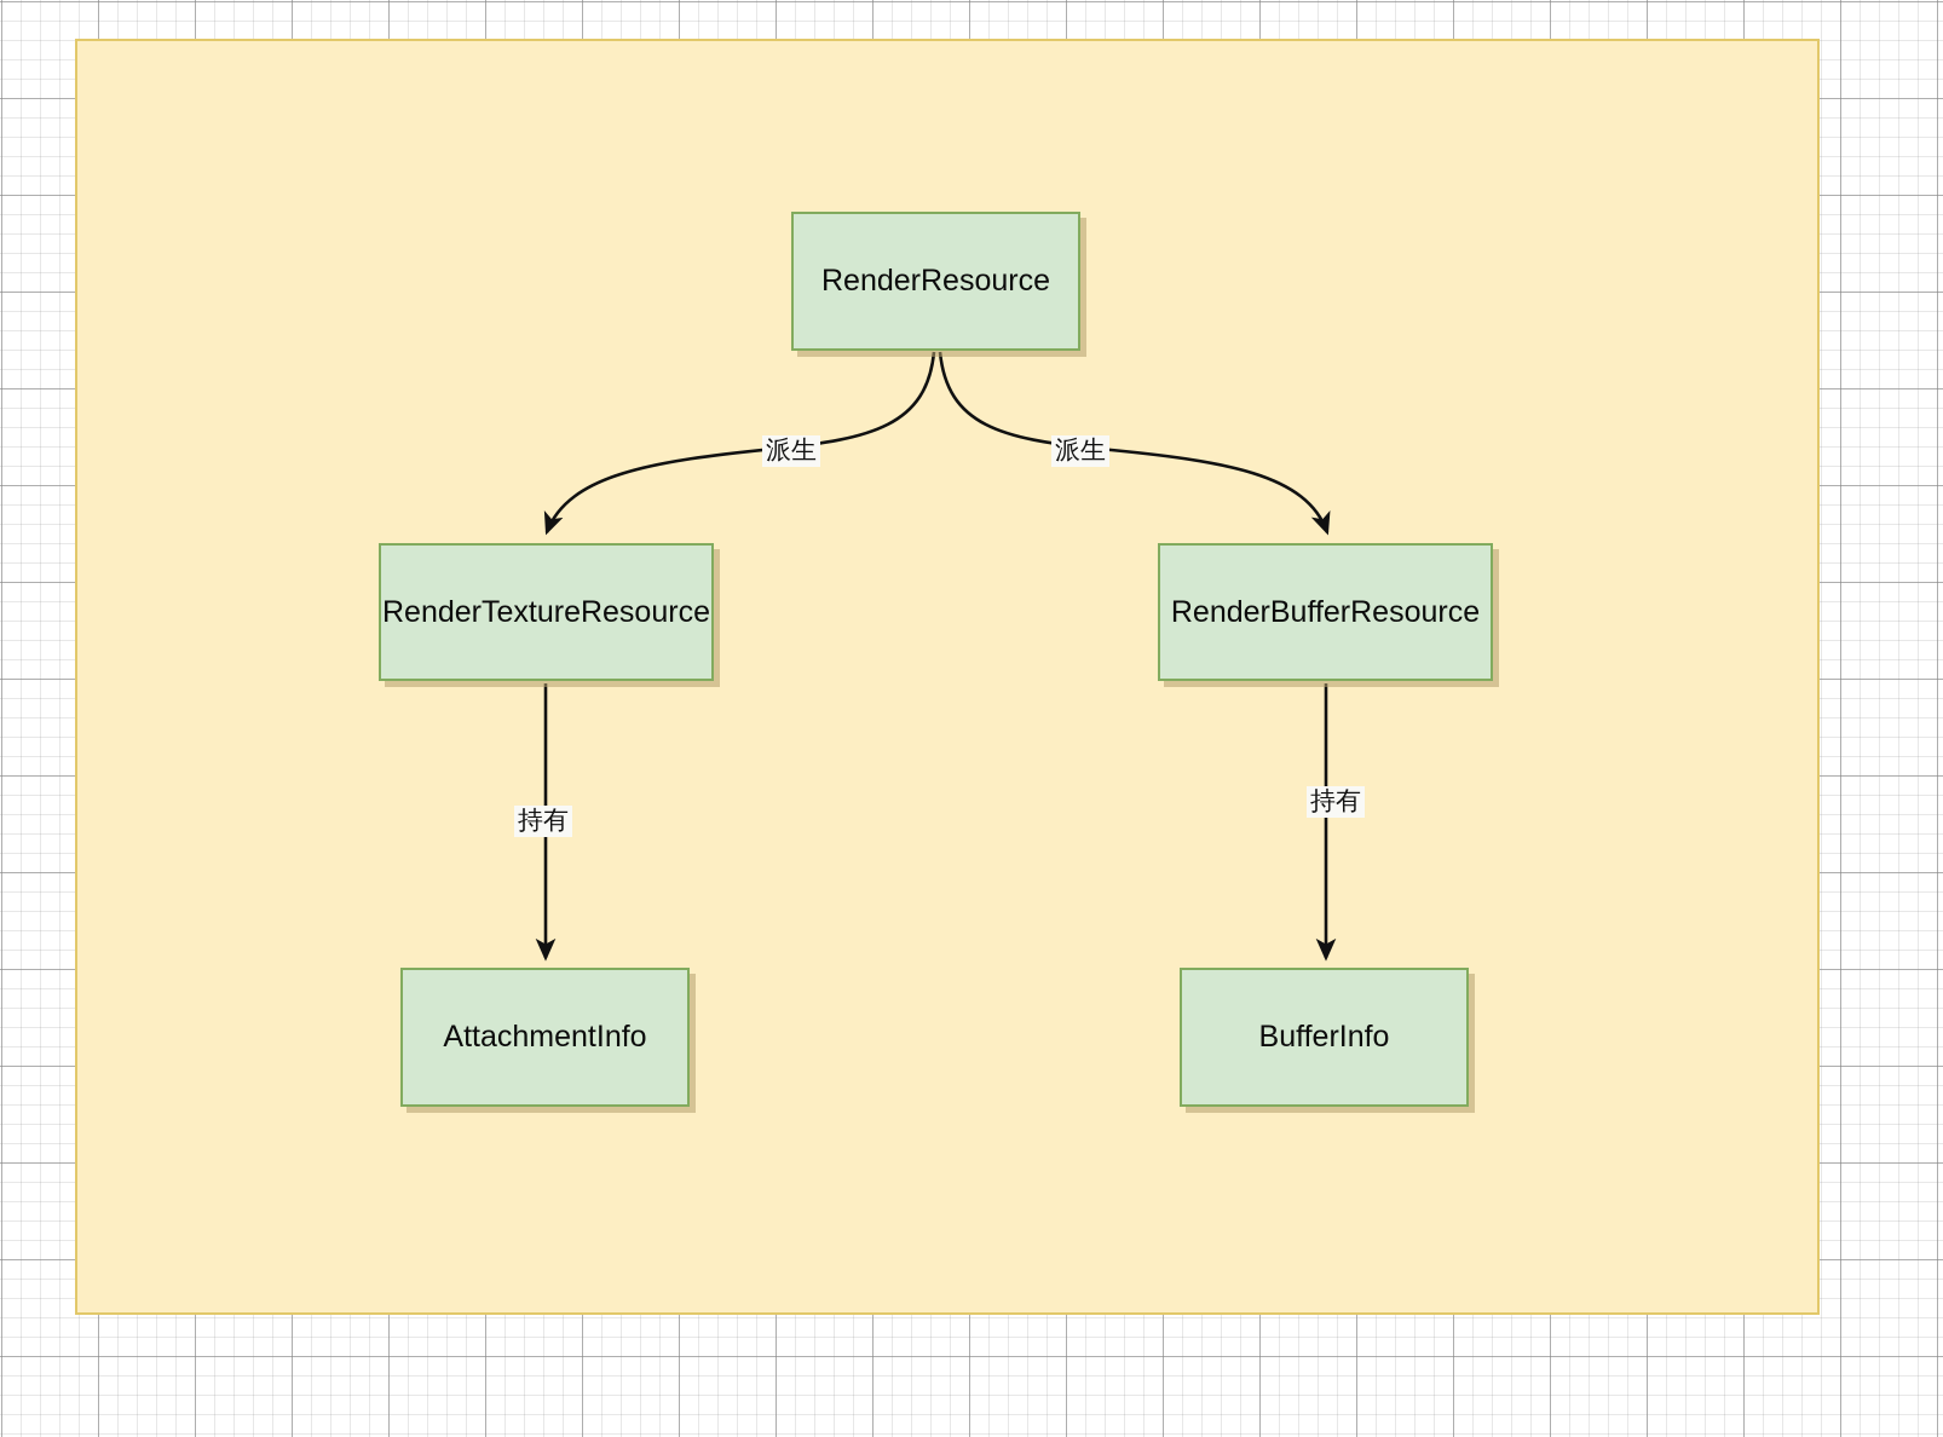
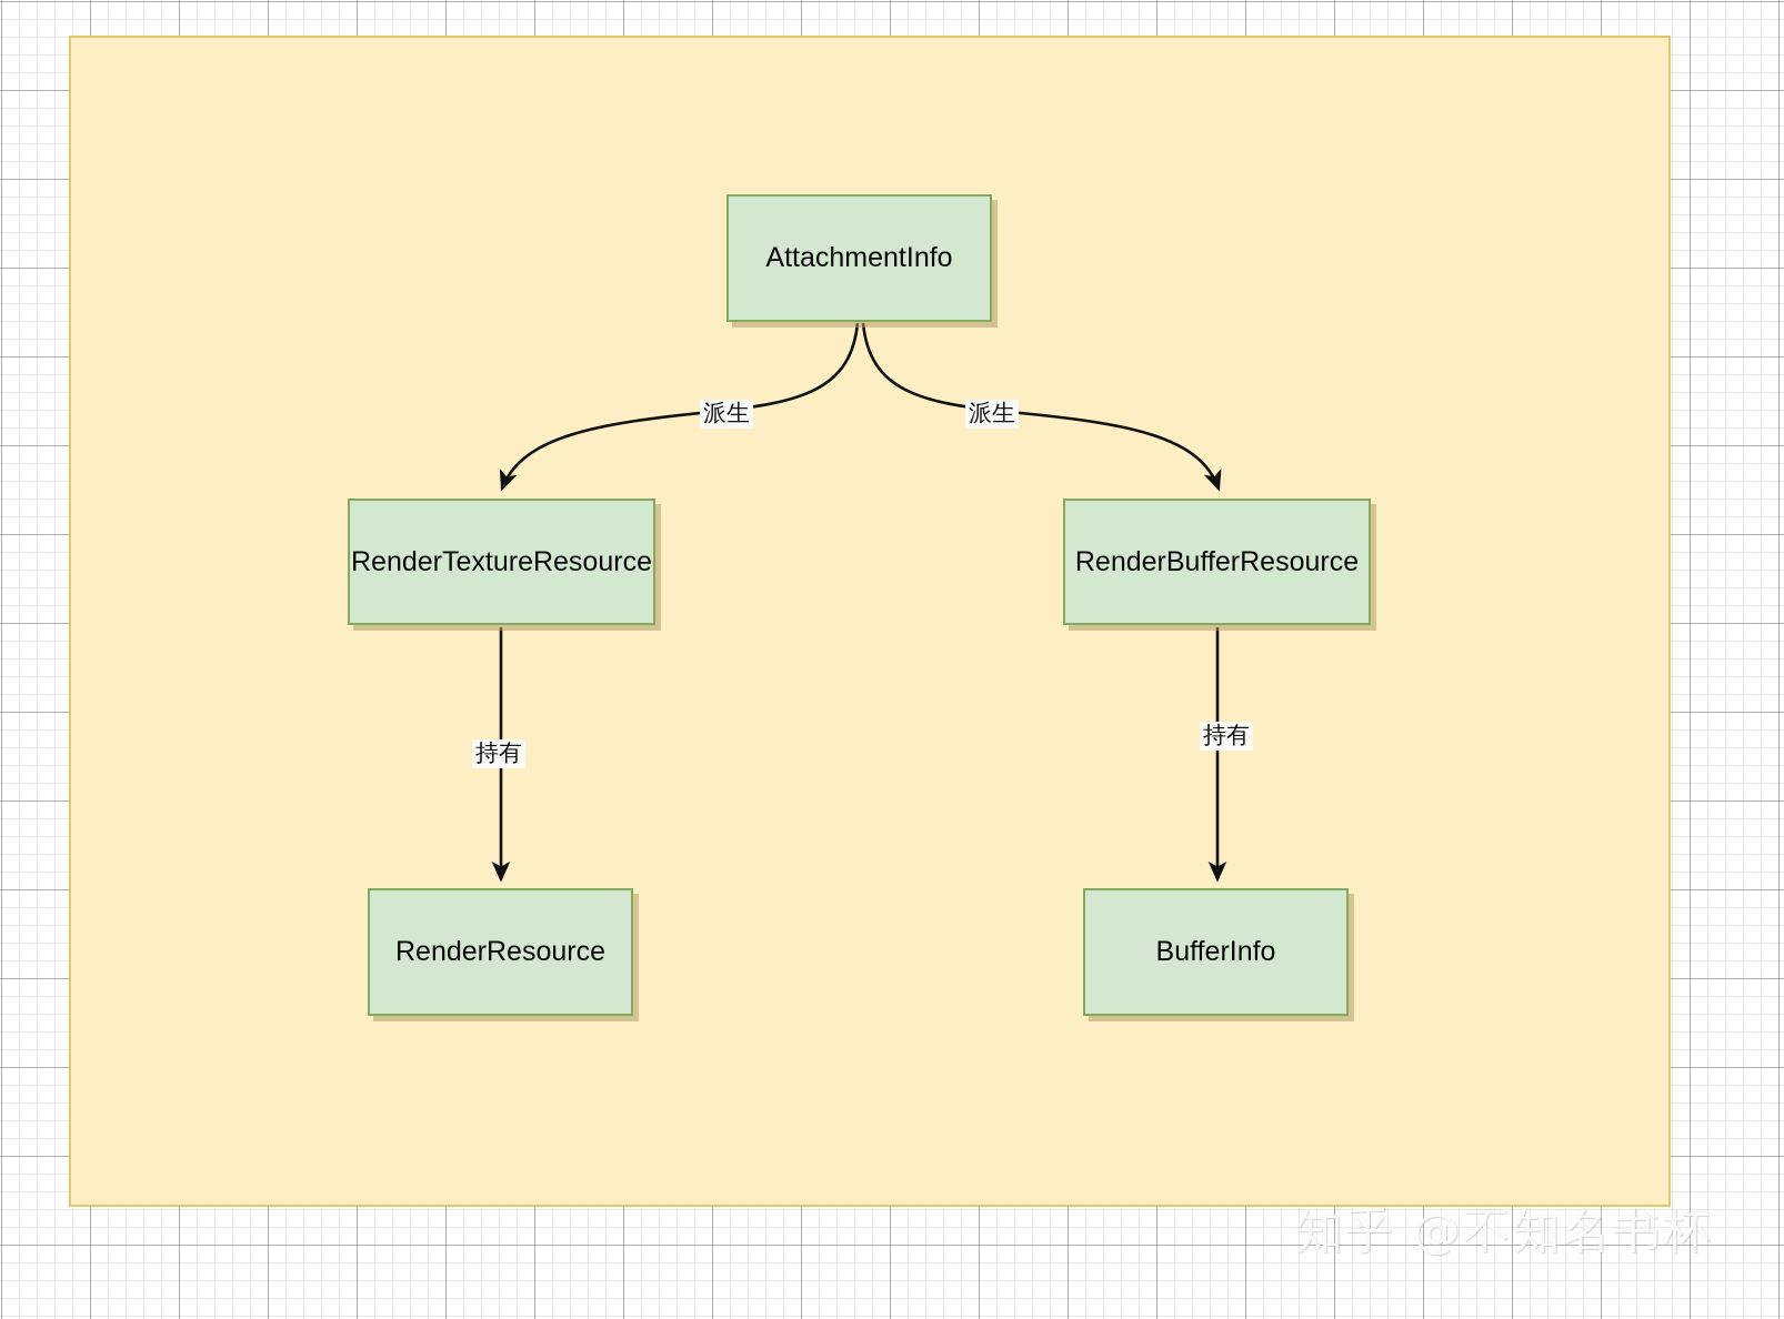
- RenderResource
+ AttachmentInfo
  RenderTextureResource
  RenderBufferResource
- AttachmentInfo
+ RenderResource
  BufferInfo
  派生
  派生
  持有
  持有
+ 知乎 @不知名书杯
